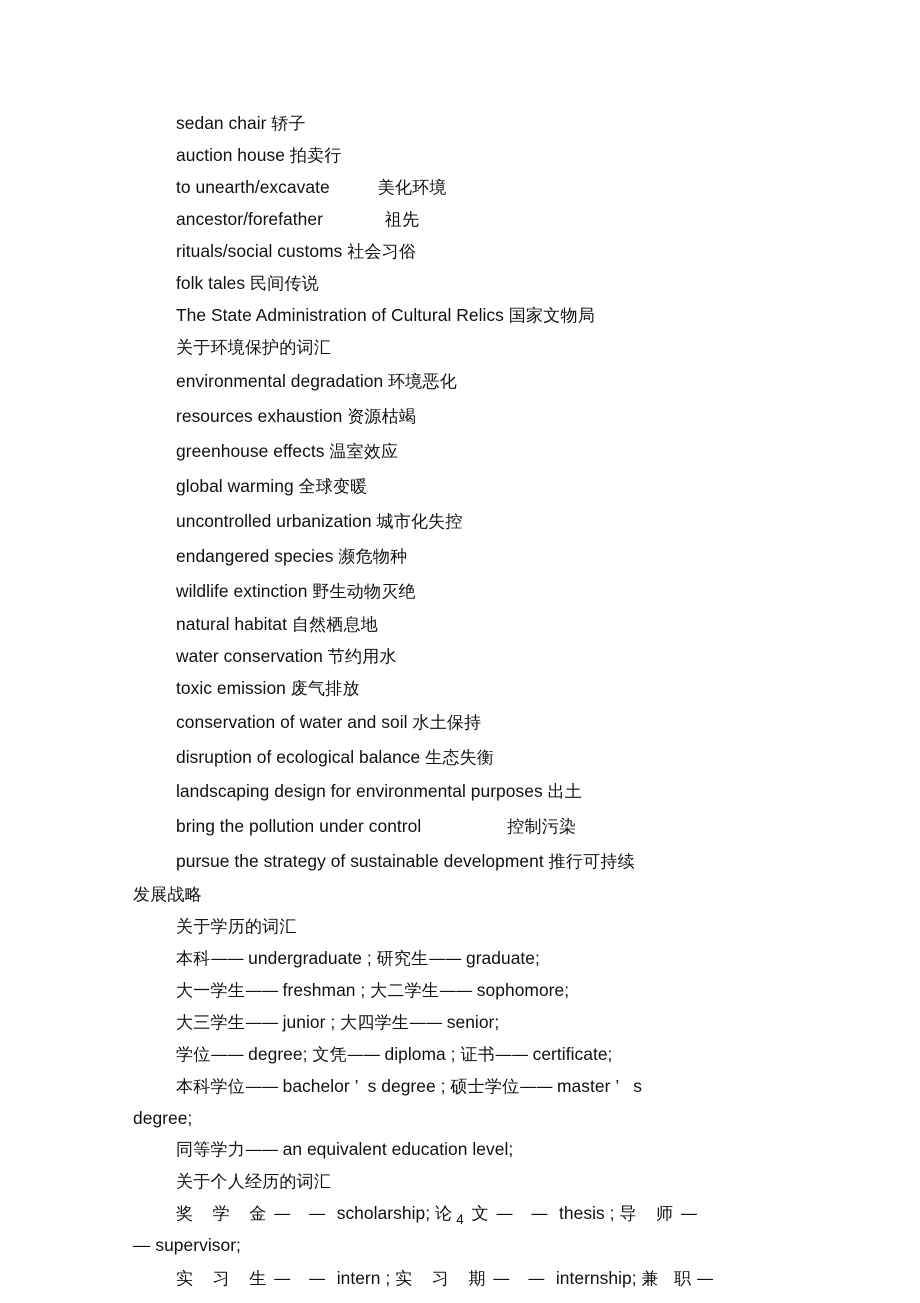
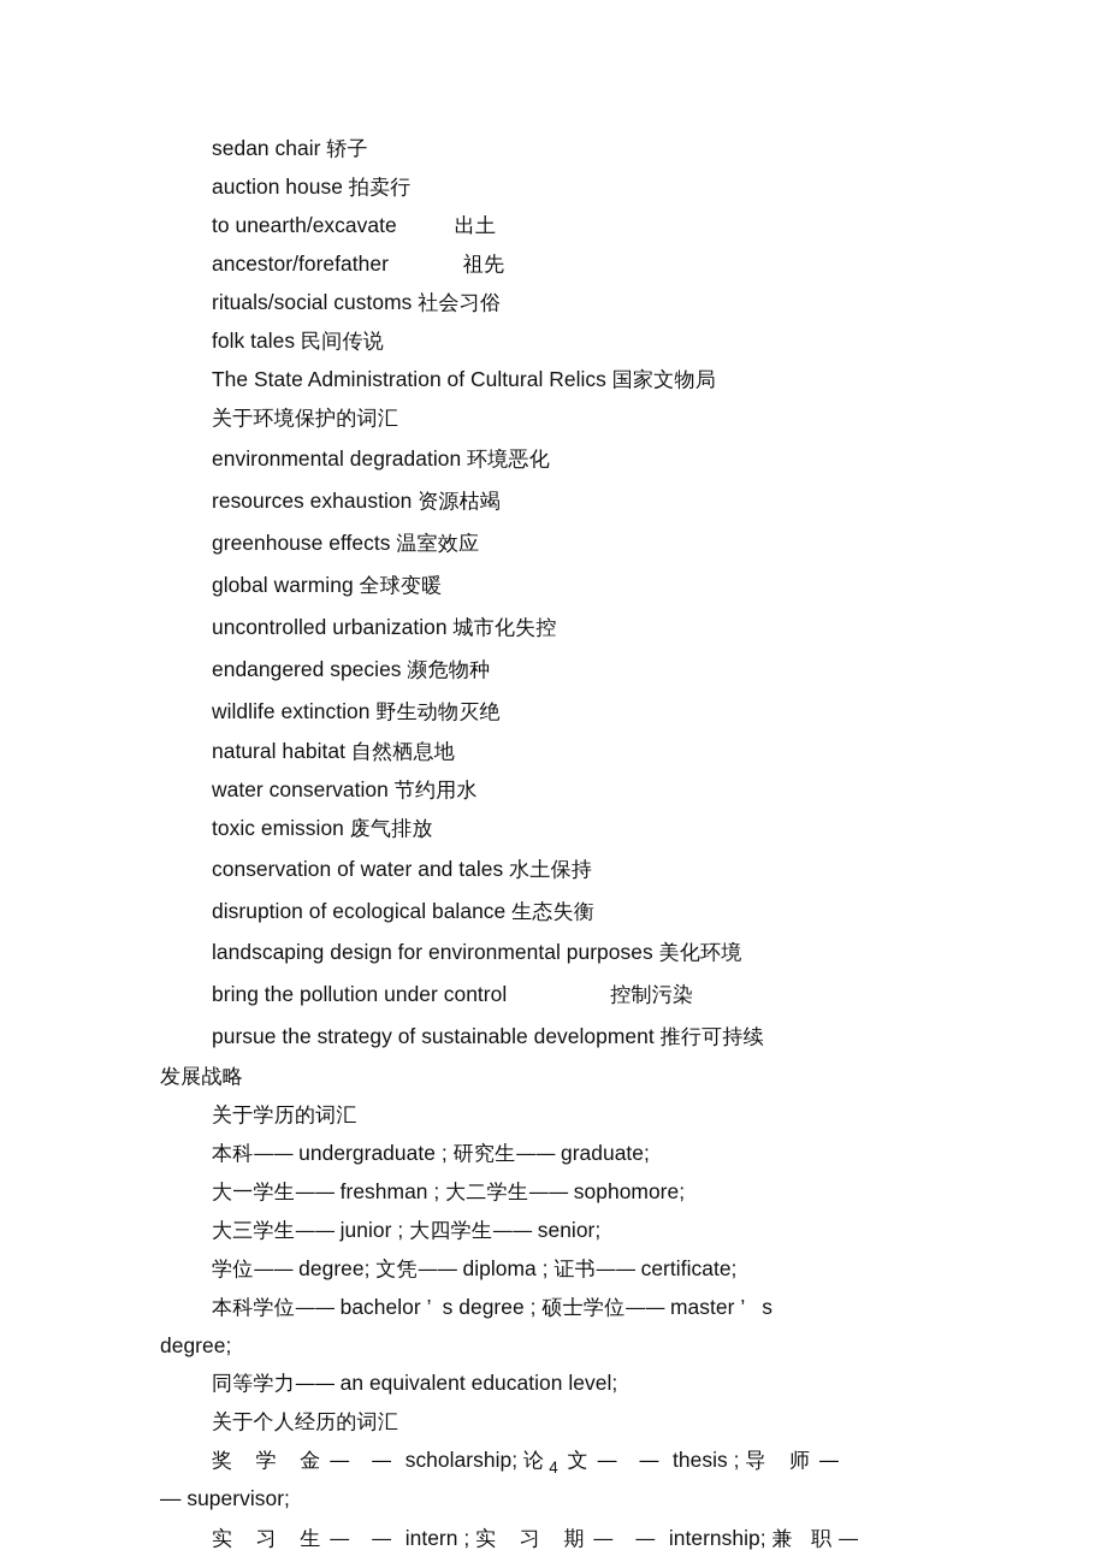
  sedan chair 轿子
  auction house 拍卖行
- to unearth/excavate 美化环境
+ to unearth/excavate 出土
  ancestor/forefather 祖先
  rituals/social customs 社会习俗
  folk tales 民间传说
  The State Administration of Cultural Relics 国家文物局
  关于环境保护的词汇
  environmental degradation 环境恶化
  resources exhaustion 资源枯竭
  greenhouse effects 温室效应
  global warming 全球变暖
  uncontrolled urbanization 城市化失控
  endangered species 濒危物种
  wildlife extinction 野生动物灭绝
  natural habitat 自然栖息地
  water conservation 节约用水
  toxic emission 废气排放
- conservation of water and soil 水土保持
+ conservation of water and tales 水土保持
  disruption of ecological balance 生态失衡
- landscaping design for environmental purposes 出土
+ landscaping design for environmental purposes 美化环境
  bring the pollution under control 控制污染
  pursue the strategy of sustainable development 推行可持续
  发展战略
  关于学历的词汇
  本科—— undergraduate ; 研究生—— graduate;
  大一学生—— freshman ; 大二学生—— sophomore;
  大三学生—— junior ; 大四学生—— senior;
  学位—— degree; 文凭—— diploma ; 证书—— certificate;
  本科学位—— bachelor ’ s degree ; 硕士学位—— master ’ s
  degree;
  同等学力—— an equivalent education level;
  关于个人经历的词汇
  奖 学 金— — scholarship; 论 文— — thesis ; 导 师—
  — supervisor;
  实 习 生— — intern ; 实 习 期— — internship; 兼 职—
  4
